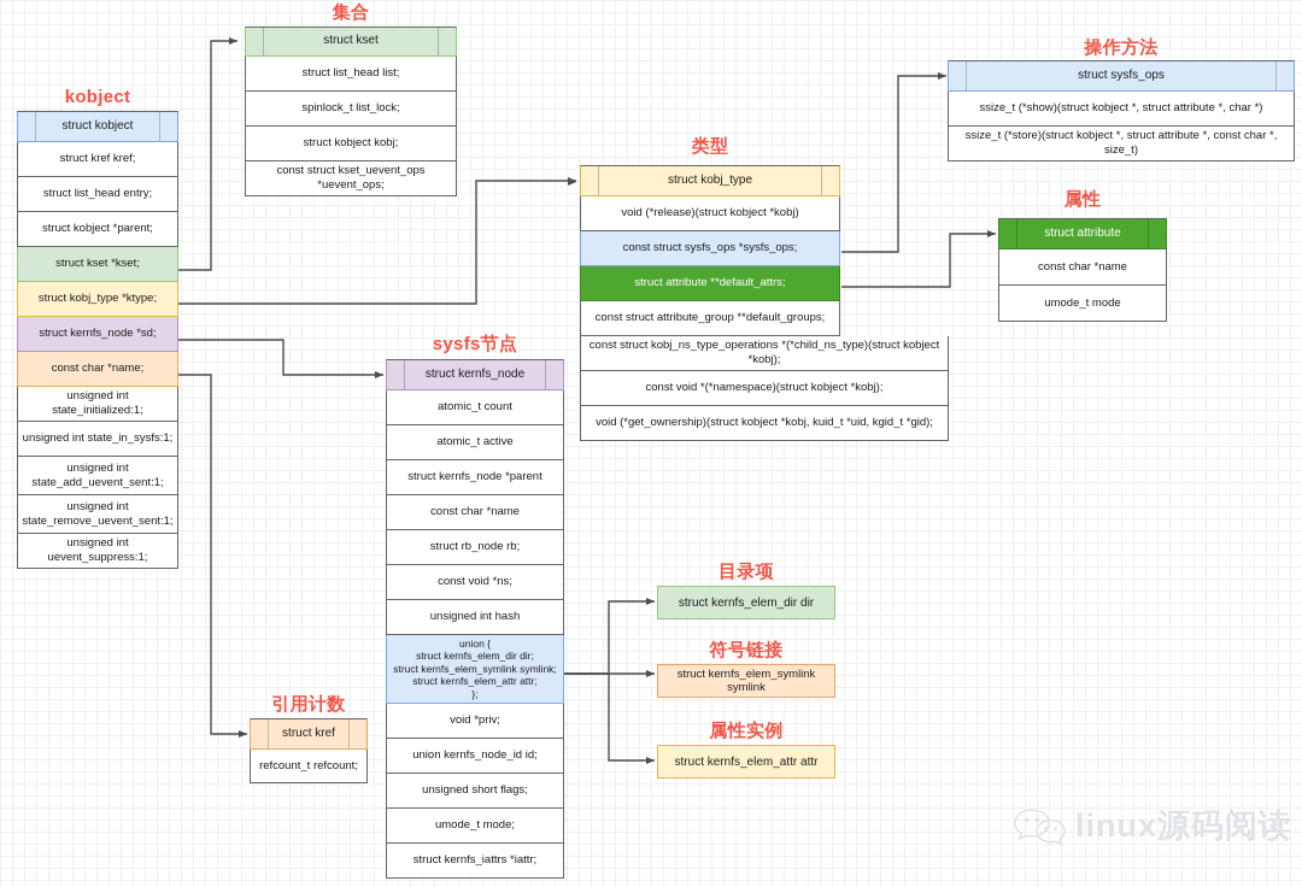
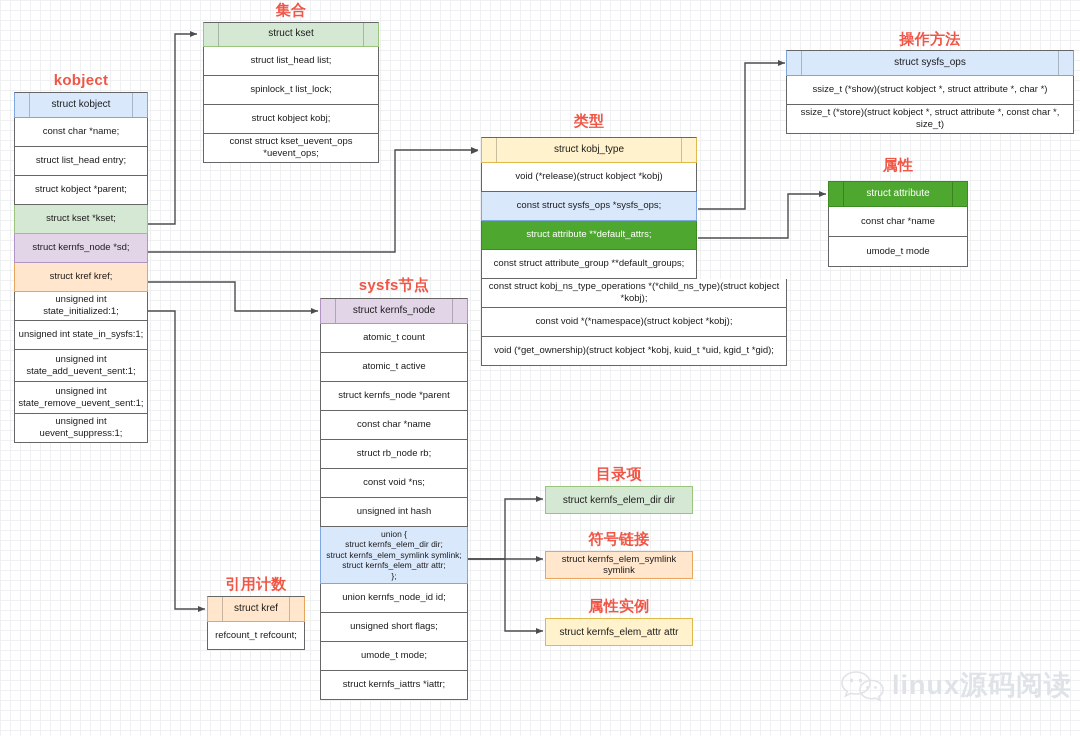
  kobject
  struct kobject
- struct kref kref;
+ const char *name;
  struct list_head entry;
  struct kobject *parent;
  struct kset *kset;
- struct kobj_type *ktype;
  struct kernfs_node *sd;
- const char *name;
+ struct kref kref;
  unsigned int state_initialized:1;
  unsigned int state_in_sysfs:1;
  unsigned int
  state_add_uevent_sent:1;
  unsigned int
  state_remove_uevent_sent:1;
  unsigned int uevent_suppress:1;
  集合
  struct kset
  struct list_head list;
  spinlock_t list_lock;
  struct kobject kobj;
  const struct kset_uevent_ops *uevent_ops;
  类型
  struct kobj_type
  void (*release)(struct kobject *kobj)
  const struct sysfs_ops *sysfs_ops;
  struct attribute **default_attrs;
  const struct attribute_group **default_groups;
  const struct kobj_ns_type_operations *(*child_ns_type)(struct kobject *kobj);
  const void *(*namespace)(struct kobject *kobj);
  void (*get_ownership)(struct kobject *kobj, kuid_t *uid, kgid_t *gid);
  操作方法
  struct sysfs_ops
  ssize_t (*show)(struct kobject *, struct attribute *, char *)
  ssize_t (*store)(struct kobject *, struct attribute *, const char *, size_t)
  属性
  struct attribute
  const char *name
  umode_t mode
  sysfs节点
  struct kernfs_node
  atomic_t count
  atomic_t active
  struct kernfs_node *parent
  const char *name
  struct rb_node rb;
  const void *ns;
  unsigned int hash
  union {
  struct kernfs_elem_dir dir;
  struct kernfs_elem_symlink symlink;
  struct kernfs_elem_attr attr;
  };
- void *priv;
  union kernfs_node_id id;
  unsigned short flags;
  umode_t mode;
  struct kernfs_iattrs *iattr;
  引用计数
  struct kref
  refcount_t refcount;
  目录项
  struct kernfs_elem_dir dir
  符号链接
  struct kernfs_elem_symlink symlink
  属性实例
  struct kernfs_elem_attr attr
  linux源码阅读
